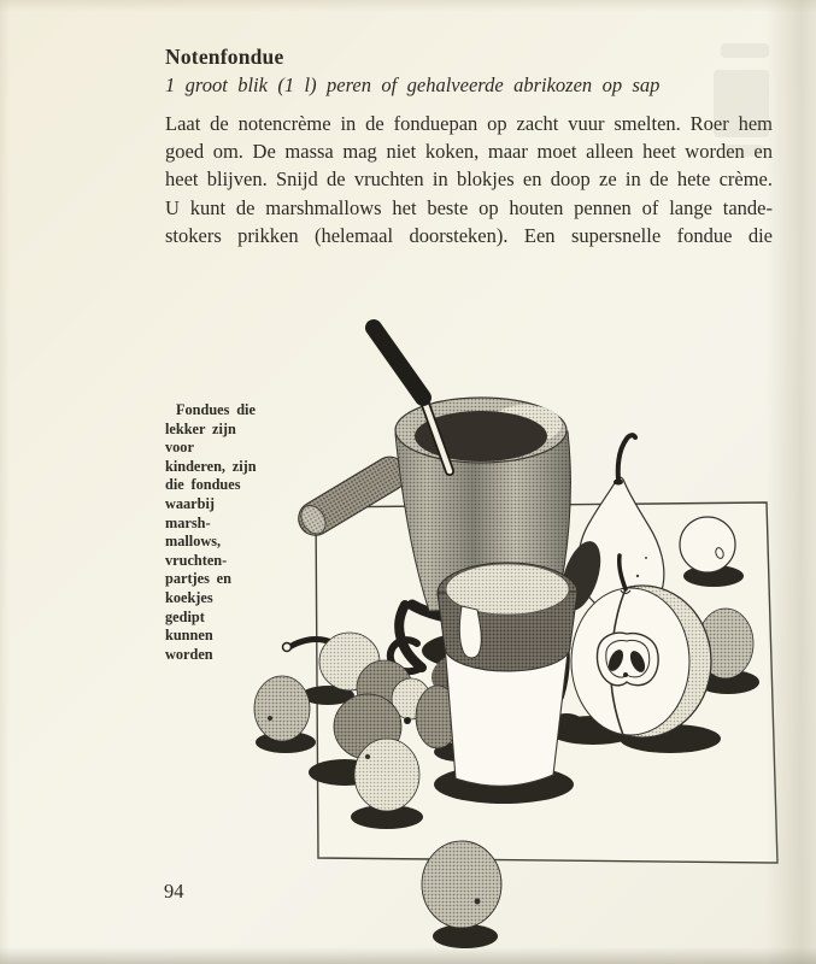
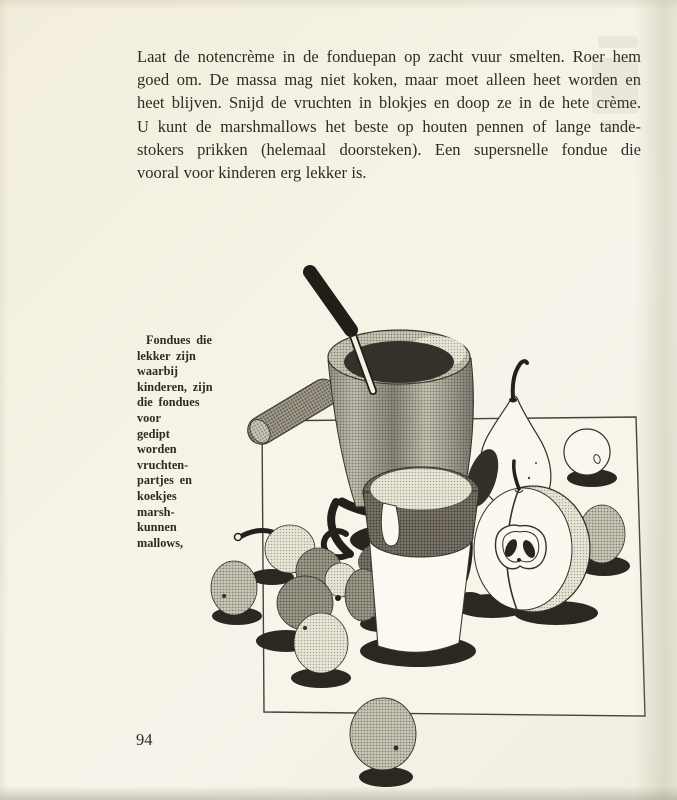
- Notenfondue
- 1 groot blik (1 l) peren of gehalveerde abrikozen op sap
  Laat de notencrème in de fonduepan op zacht vuur smelten. Roer he
  goed om. De massa mag niet koken, maar moet alleen heet worden e
  heet blijven. Snijd de vruchten in blokjes en doop ze in de hete crème
  U kunt de marshmallows het beste op houten pennen of lange tande
  stokers prikken (helemaal doorsteken). Een supersnelle fondue di
+ vooral voor kinderen erg lekker is.
  Fondues die
  lekker zijn
- voor
+ waarbij
  kinderen, zijn
  die fondues
- waarbij
+ voor
- marsh-
+ gedipt
- mallows,
+ worden
  vruchten-
  partjes en
  koekjes
- gedipt
+ marsh-
  kunnen
- worden
+ mallows,
  94
